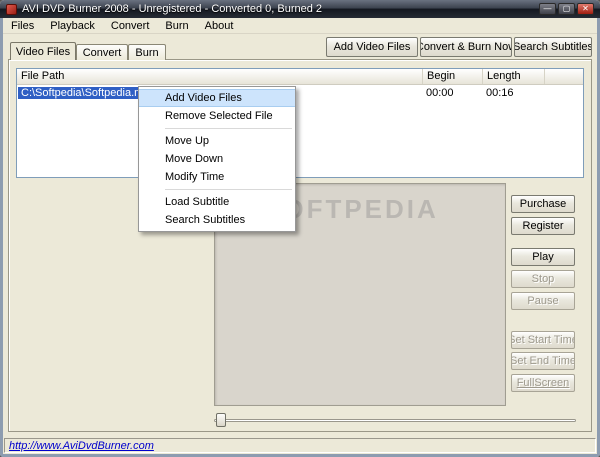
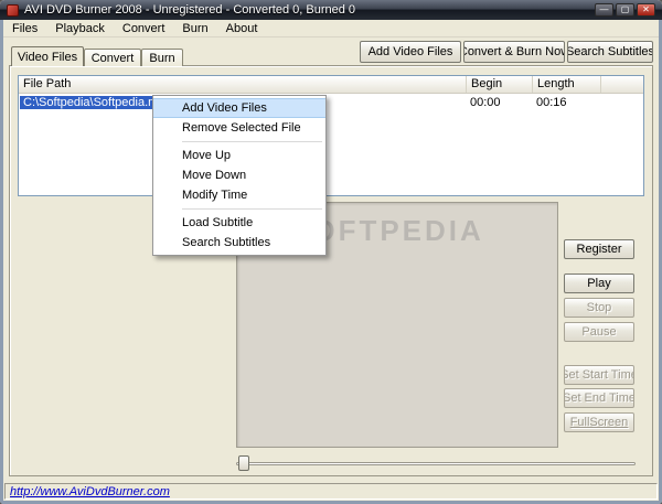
- AVI DVD Burner 2008 - Unregistered - Converted 0, Burned 2
+ AVI DVD Burner 2008 - Unregistered - Converted 0, Burned 0
  —
  ▢
  ✕
  Files
  Playback
  Convert
  Burn
  About
  Add Video Files
  Convert & Burn No
  Search Subtitles
  Video Files
  Convert
  Burn
  File Path
  Begin
  Length
  C:\Softpedia\Softpedia.
  00:00
  00:16
  FTPEDIA
- Purchase
  Register
  Play
  Stop
  Pause
  Set Start Time
  Set End Time
  FullScreen
  Add Video Files
  Remove Selected File
  Move Up
  Move Down
  Modify Time
  Load Subtitle
  Search Subtitles
  http://www.AviDvdBurner.com
